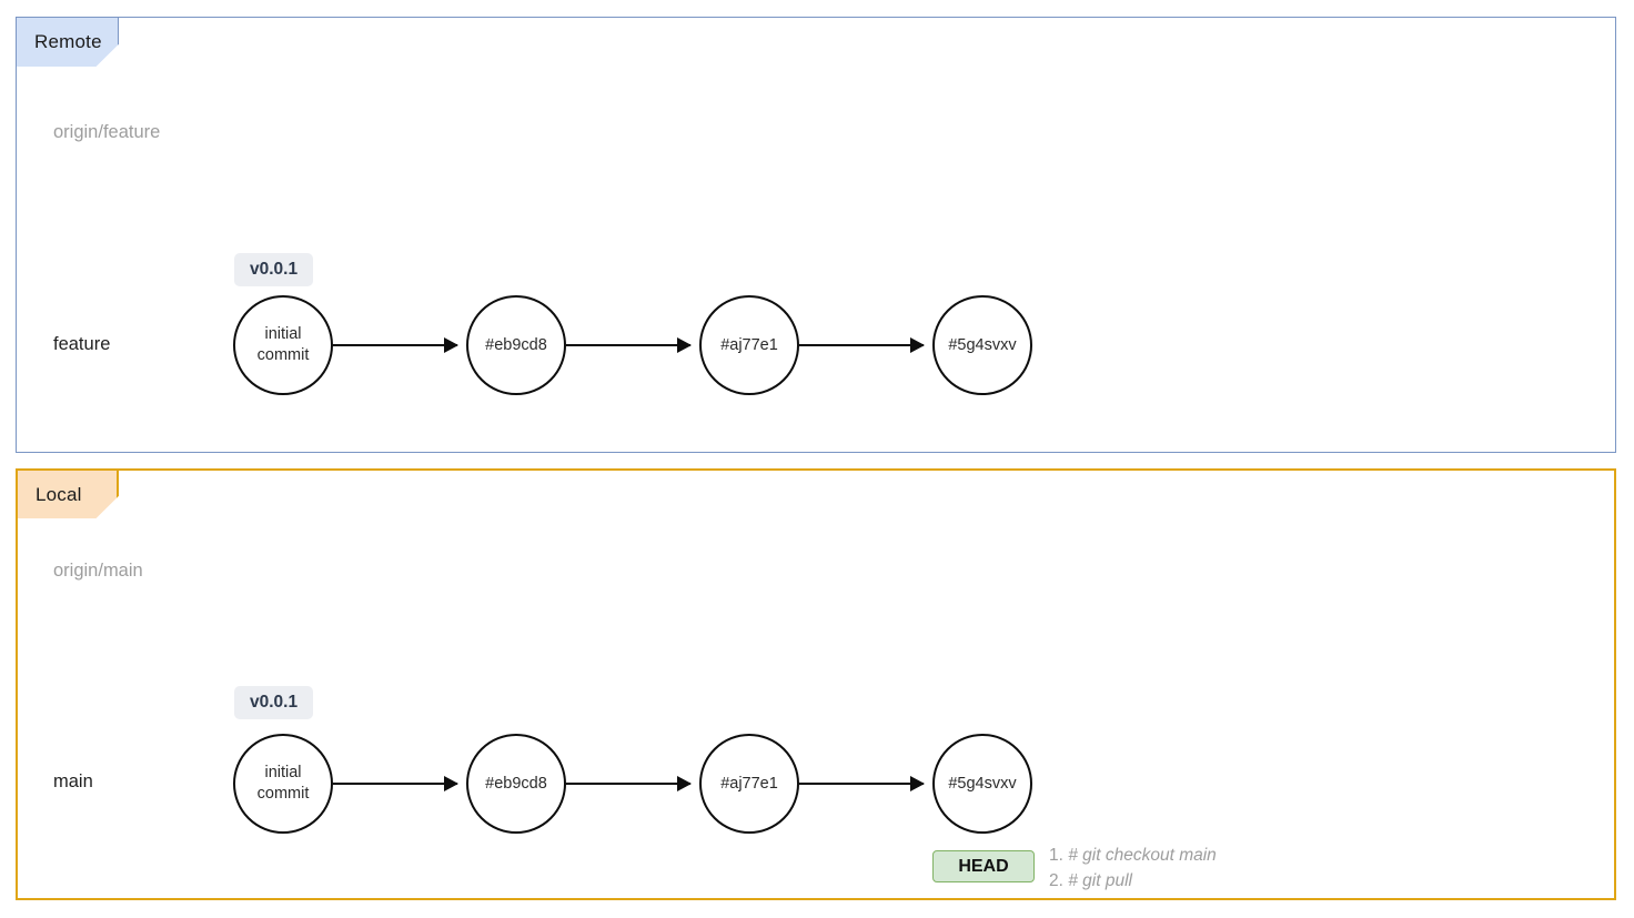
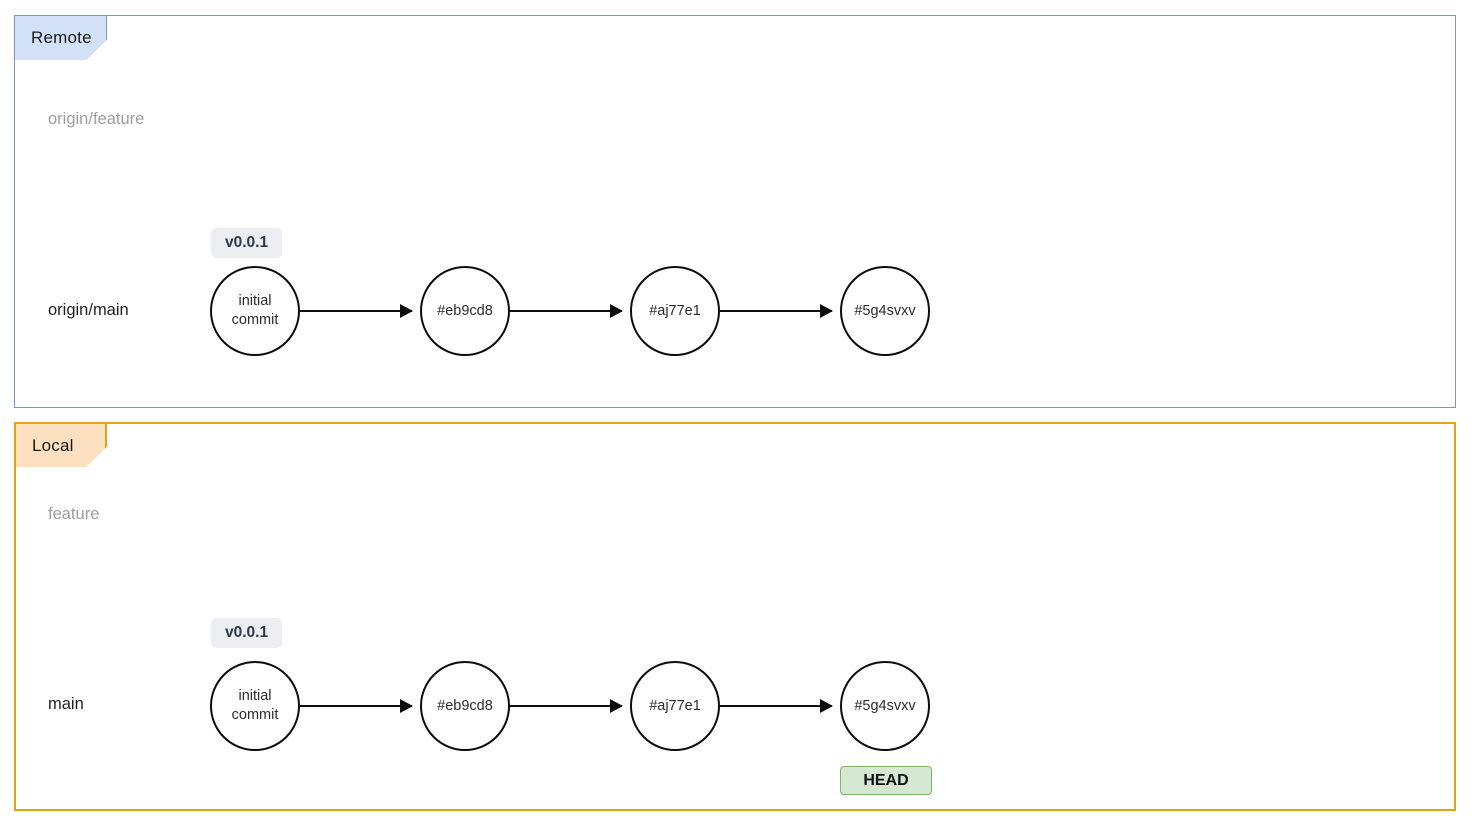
  Remote
  origin/feature
- feature
+ origin/main
  v0.0.1
  initial
  commit
  #eb9cd8
  #aj77e1
  #5g4svxv
  Local
- origin/main
+ feature
  main
  v0.0.1
  initial
  commit
  #eb9cd8
  #aj77e1
  #5g4svxv
  HEAD
- 1. # git checkout main
- 2. # git pull
